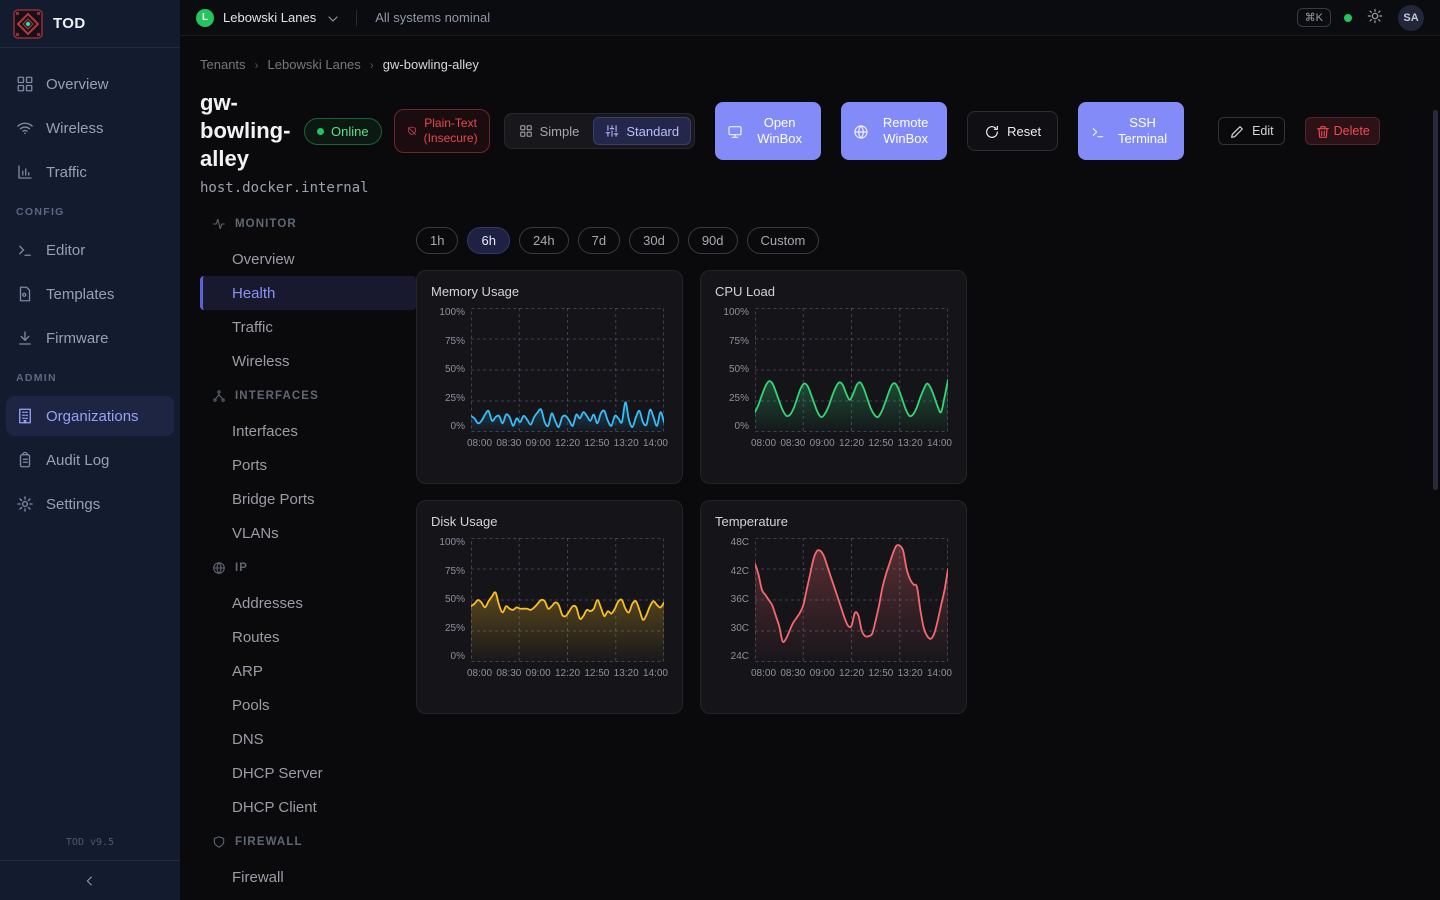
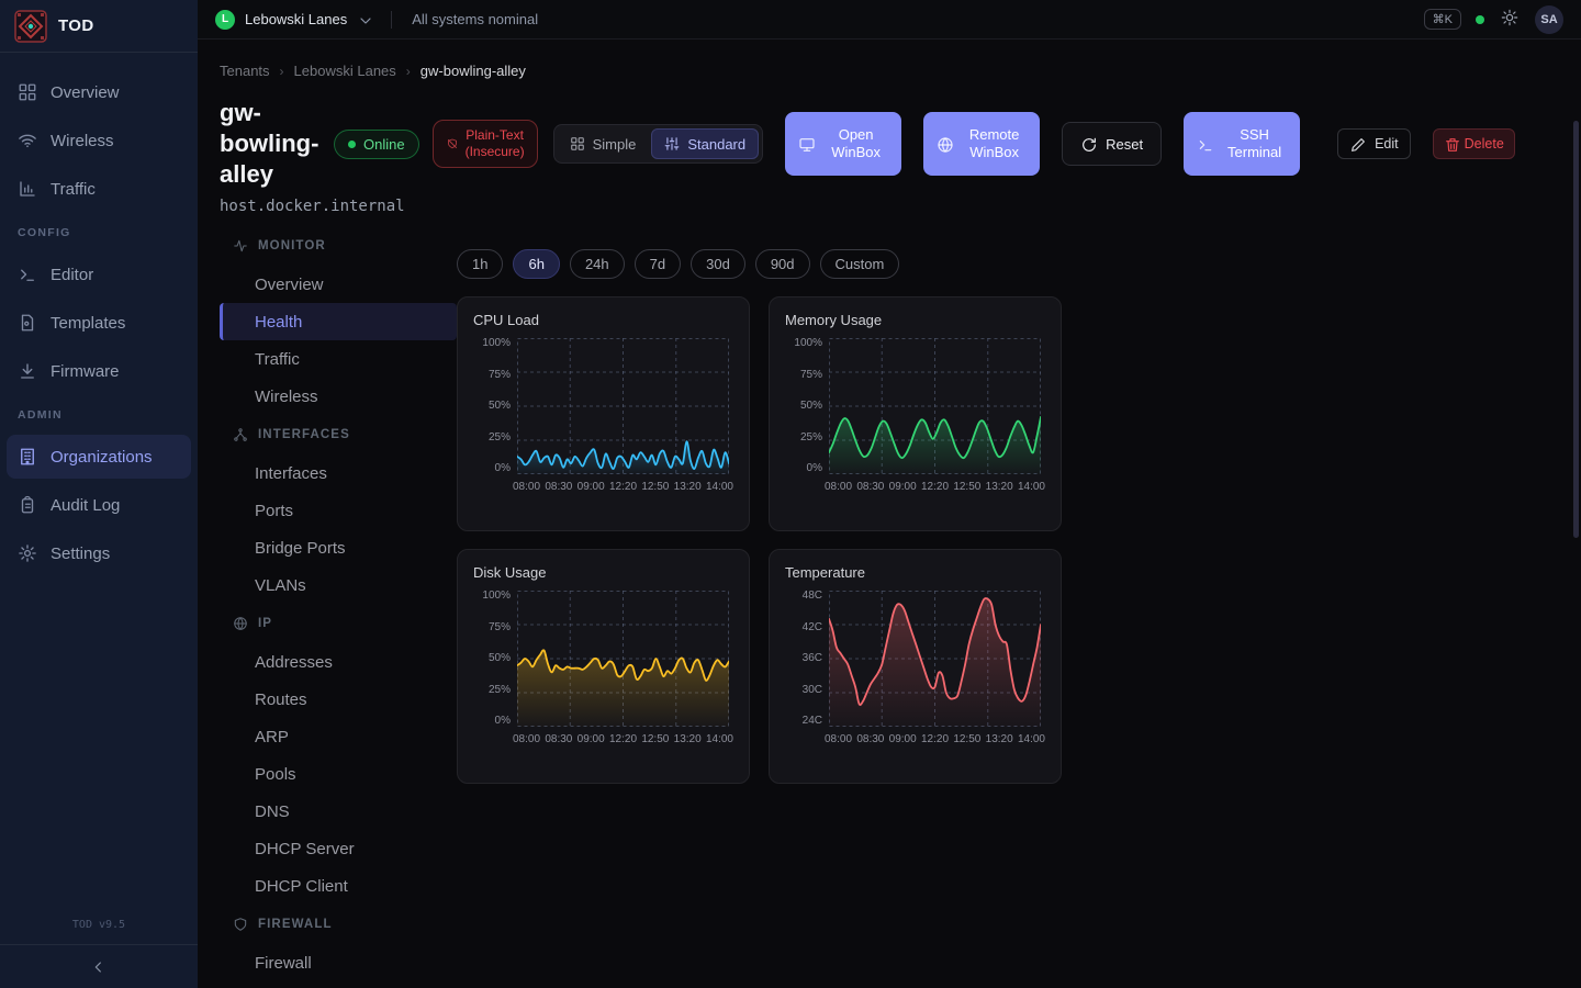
  TOD
  Overview
  Wireless
  Traffic
  CONFIG
  Editor
  Templates
  Firmware
  ADMIN
  Organizations
  Audit Log
  Settings
  TOD v9.5
  L
  Lebowski Lanes
  All systems nominal
  ⌘K
  SA
  Tenants
  ›
  Lebowski Lanes
  ›
  gw-bowling-alley
  gw-bowling-alley
  Online
  Plain-Text
  (Insecure)
  Simple
  Standard
  Open WinBox
  Remote WinBox
  Reset
  SSH Terminal
  Edit
  Delete
  host.docker.internal
  MONITOR
  Overview
  Health
  Traffic
  Wireless
  INTERFACES
  Interfaces
  Ports
  Bridge Ports
  VLANs
  IP
  Addresses
  Routes
  ARP
  Pools
  DNS
  DHCP Server
  DHCP Client
  FIREWALL
  Firewall
  1h
  6h
  24h
  7d
  30d
  90d
  Custom
- Memory Usage
+ CPU Load
  100%
  75%
  50%
  25%
  0%
  08:00
  08:30
  09:00
  12:20
  12:50
  13:20
  14:00
- CPU Load
+ Memory Usage
  100%
  75%
  50%
  25%
  0%
  08:00
  08:30
  09:00
  12:20
  12:50
  13:20
  14:00
  Disk Usage
  100%
  75%
  50%
  25%
  0%
  08:00
  08:30
  09:00
  12:20
  12:50
  13:20
  14:00
  Temperature
  48C
  42C
  36C
  30C
  24C
  08:00
  08:30
  09:00
  12:20
  12:50
  13:20
  14:00
